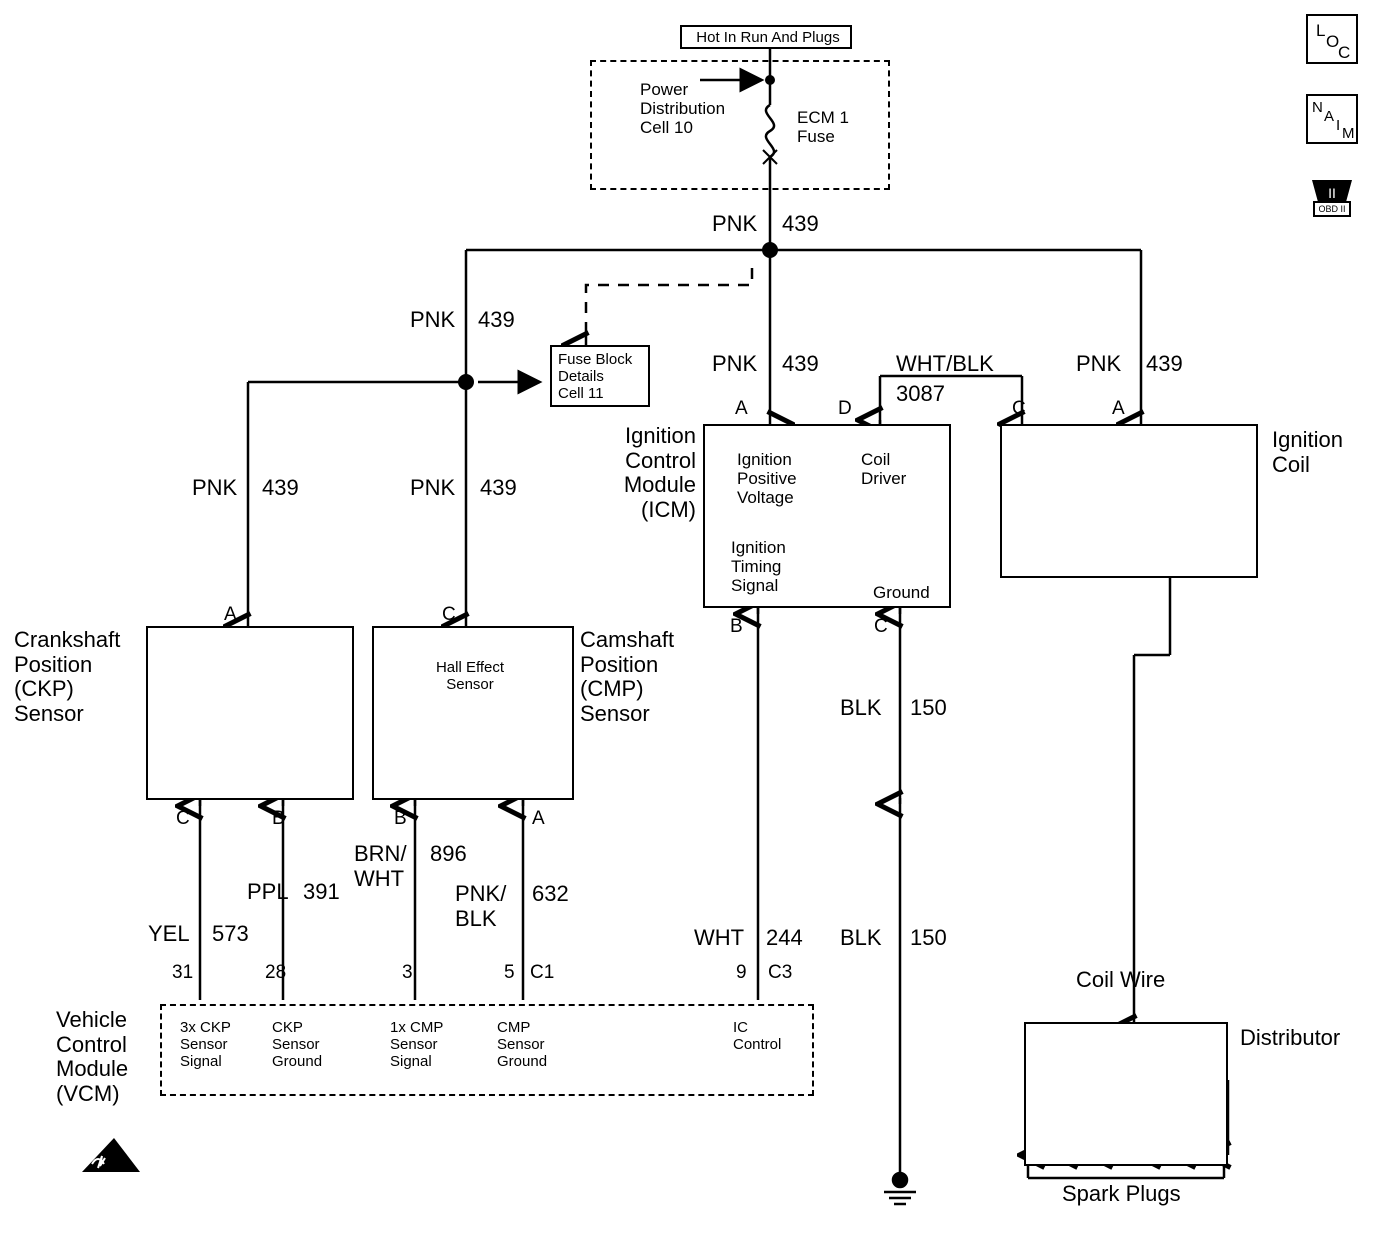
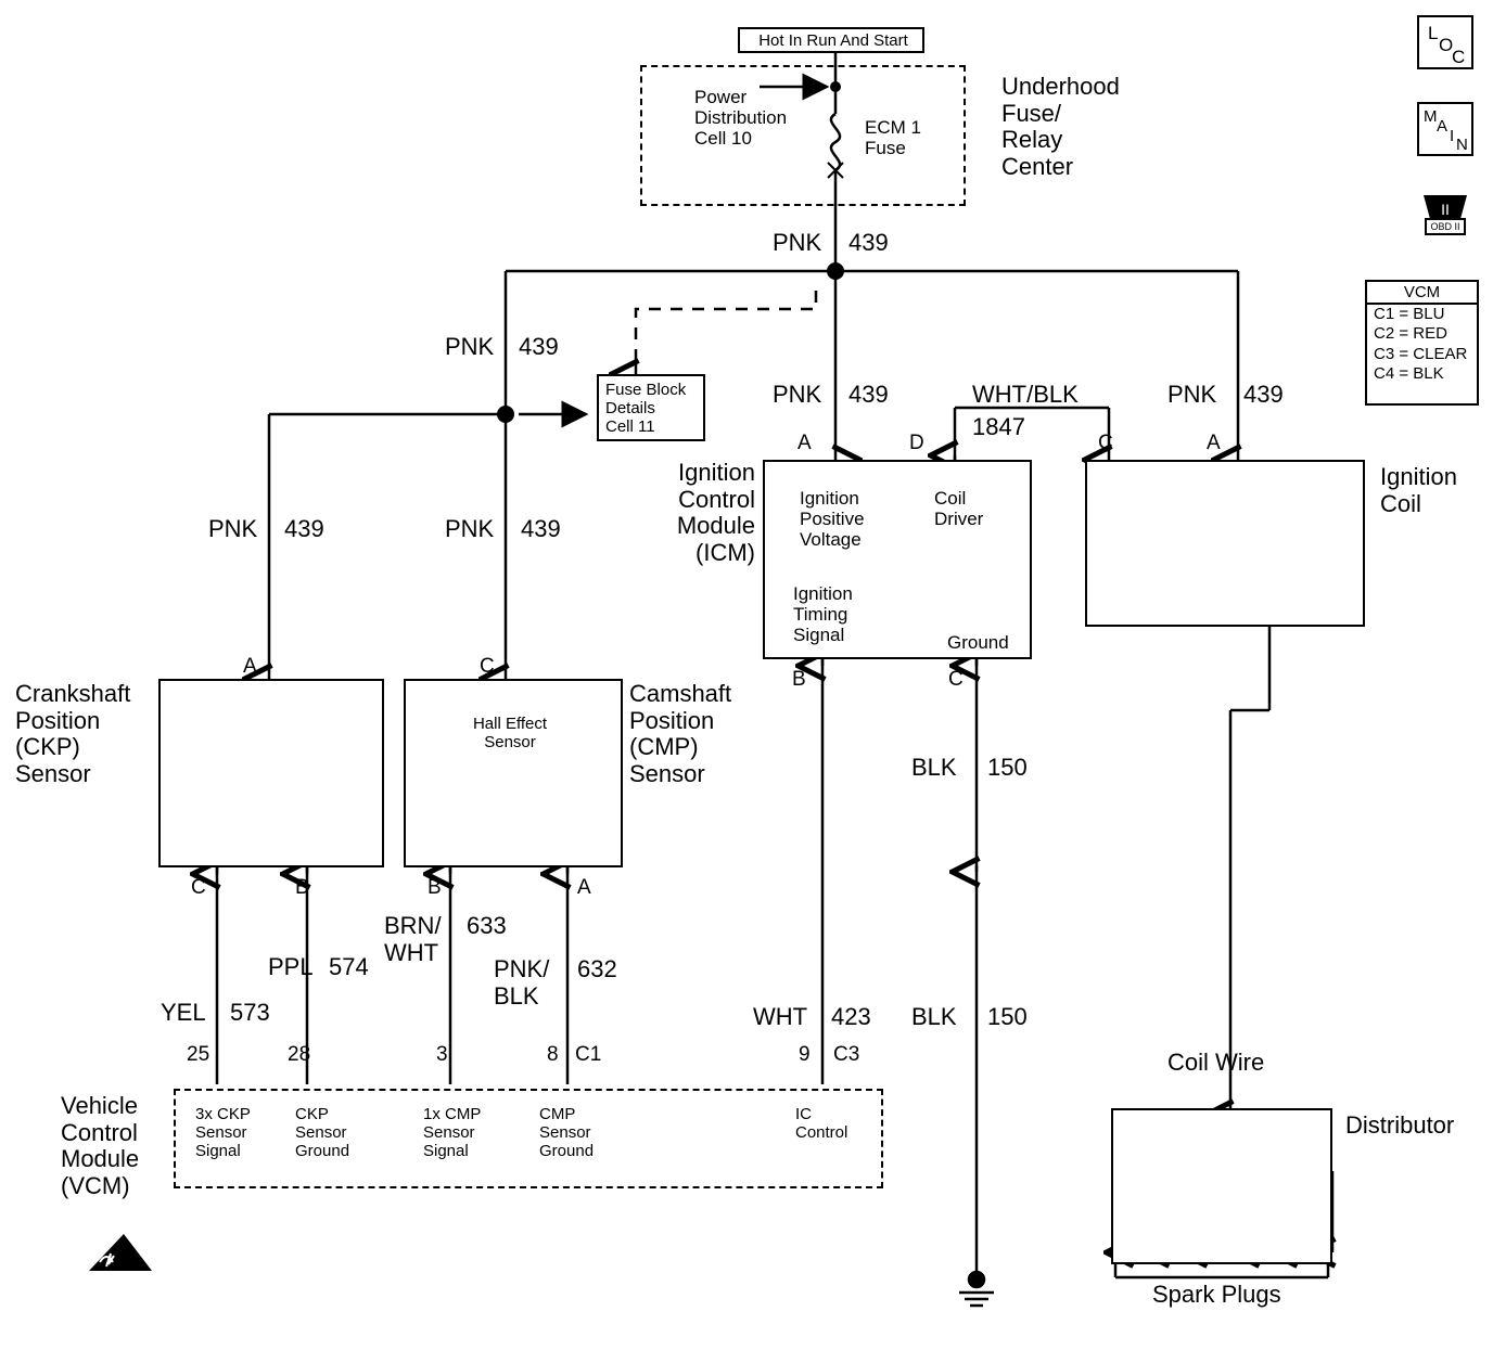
- Hot In Run And Plugs
+ Hot In Run And Start
  Power
  Distribution
  Cell 10
  ECM 1
  Fuse
+ Underhood
+ Fuse/
+ Relay
+ Center
  L
  O
  C
- N
+ M
  A
  I
- M
+ N
  OBD II
  II
+ VCM
+ C1 = BLU
+ C2 = RED
+ C3 = CLEAR
+ C4 = BLK
  PNK
  439
  PNK
  439
  Fuse Block
  Details
  Cell 11
  PNK
  439
  WHT/BLK
- 3087
+ 1847
  PNK
  439
  PNK
  439
  PNK
  439
  Ignition
  Positive
  Voltage
  Coil
  Driver
  Ignition
  Timing
  Signal
  Ground
  Ignition
  Control
  Module
  (ICM)
  A
  D
  B
  C
  Ignition
  Coil
  C
  A
  Crankshaft
  Position
  (CKP)
  Sensor
  A
  C
  B
  Hall Effect
  Sensor
  Camshaft
  Position
  (CMP)
  Sensor
  C
  B
  A
  YEL
  573
  PPL
- 391
+ 574
  BRN/
  WHT
- 896
+ 633
  PNK/
  BLK
  632
  WHT
- 244
+ 423
  BLK
  150
  BLK
  150
  Coil Wire
  Vehicle
  Control
  Module
  (VCM)
- 31
+ 25
  28
  3
- 5
+ 8
  C1
  9
  C3
  3x CKP
  Sensor
  Signal
  CKP
  Sensor
  Ground
  1x CMP
  Sensor
  Signal
  CMP
  Sensor
  Ground
  IC
  Control
  Distributor
  Spark Plugs
